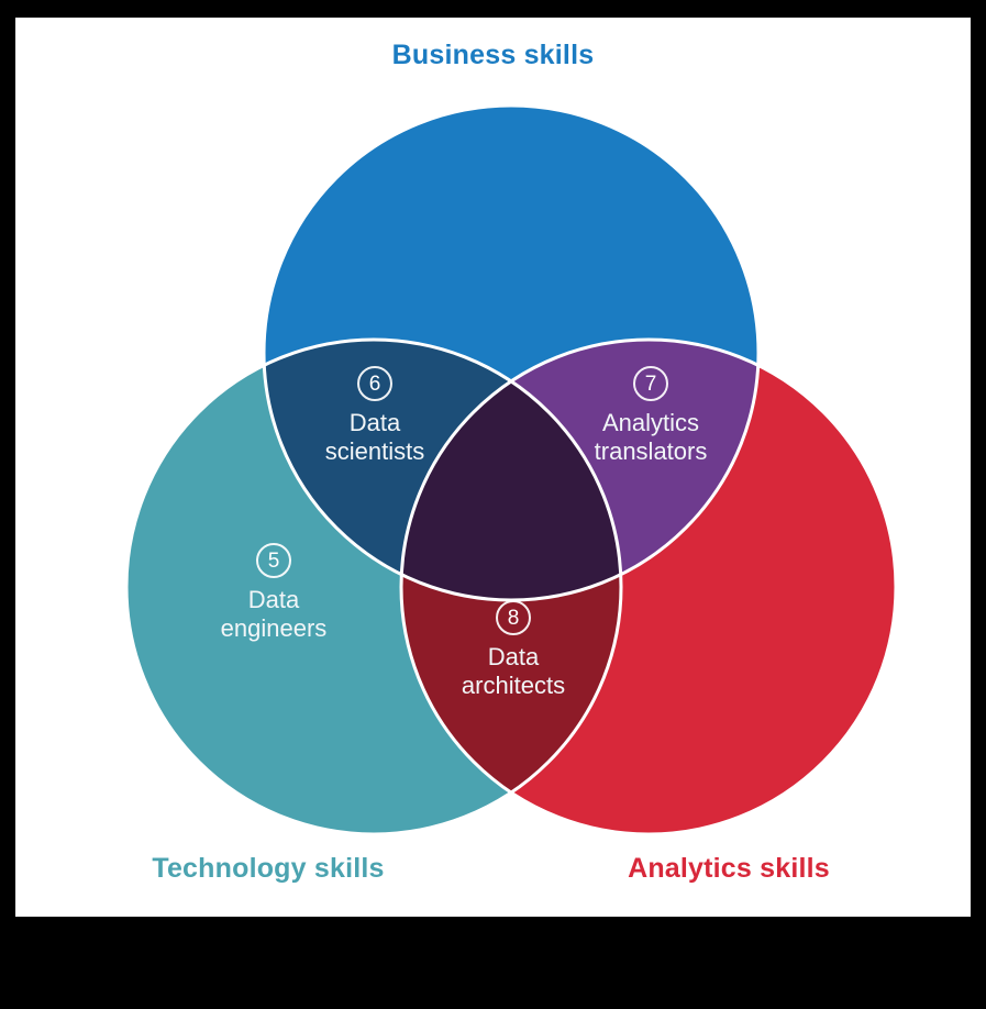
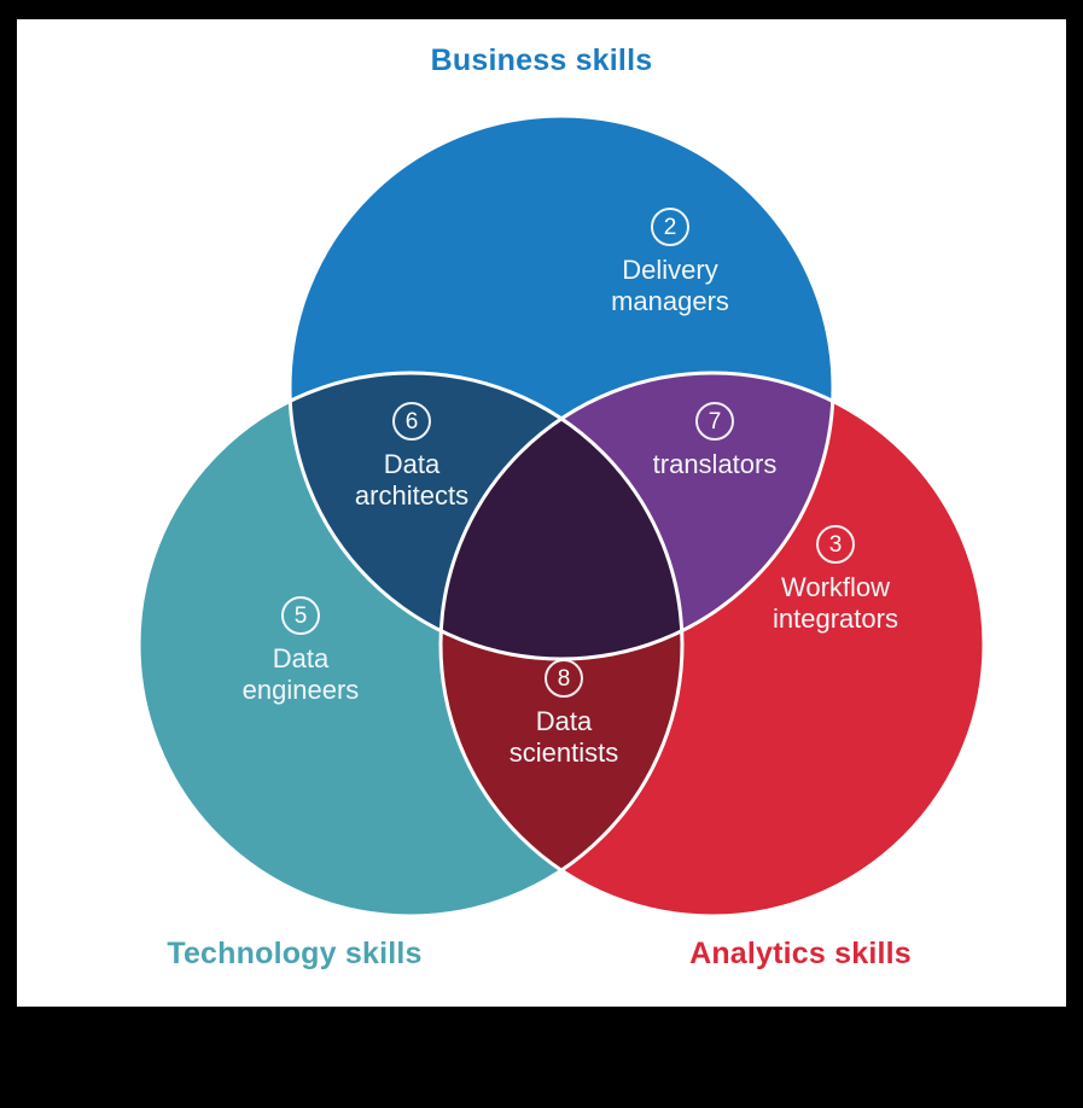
  Business skills
  Technology skills
  Analytics skills
+ 2
+ Delivery
+ managers
+ 3
+ Workflow
+ integrators
  5
  Data
  engineers
  6
  Data
- scientists
+ architects
  7
- Analytics
  translators
  8
  Data
- architects
+ scientists
